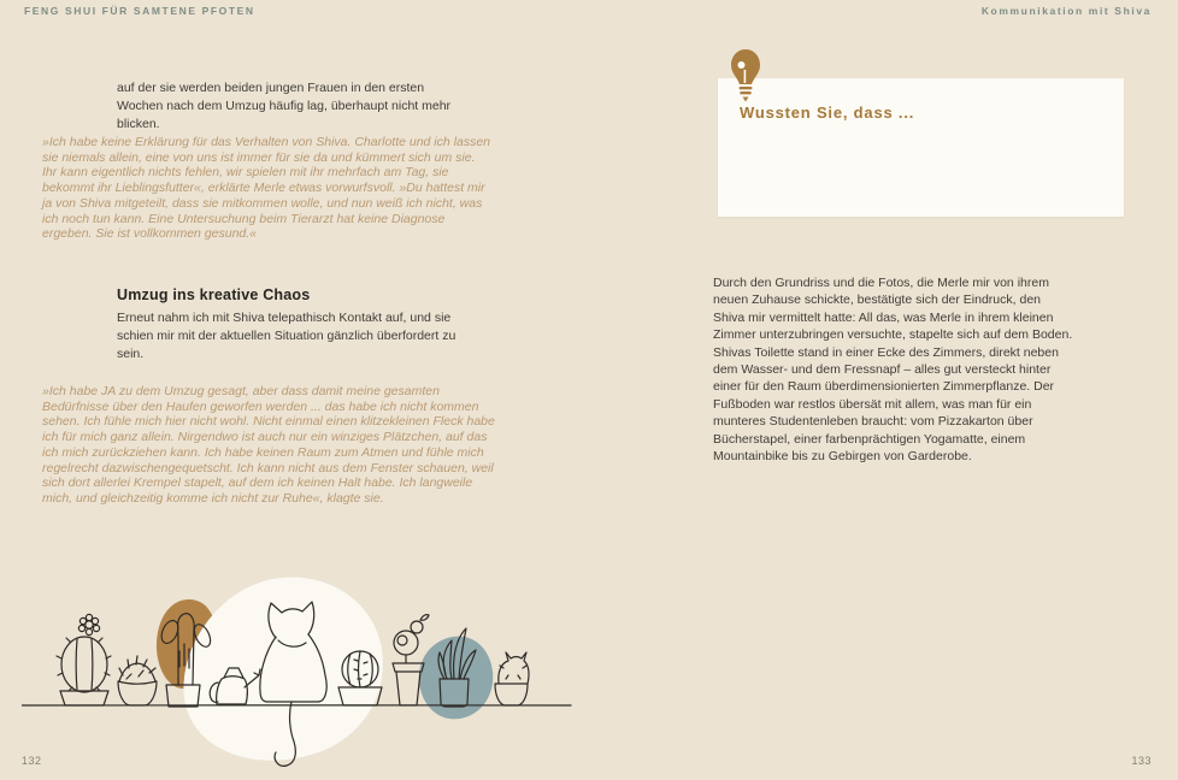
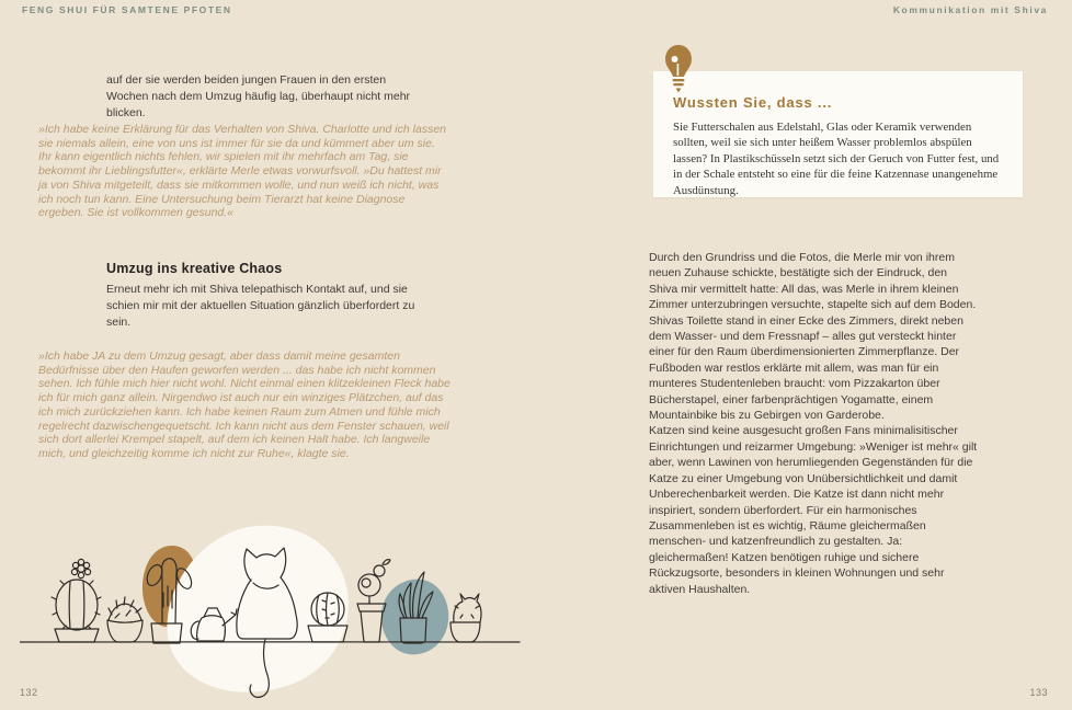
  FENG SHUI FÜR SAMTENE PFOTEN
  Kommunikation mit Shiva
  auf der sie werden beiden jungen Frauen in den ersten Wochen nach dem Umzug häufig lag, überhaupt nicht mehr blicken.
- »Ich habe keine Erklärung für das Verhalten von Shiva. Charlotte und ich lassen sie niemals allein, eine von uns ist immer für sie da und kümmert sich um sie. Ihr kann eigentlich nichts fehlen, wir spielen mit ihr mehrfach am Tag, sie bekommt ihr Lieblingsfutter«, erklärte Merle etwas vorwurfsvoll. »Du hattest mir ja von Shiva mitgeteilt, dass sie mitkommen wolle, und nun weiß ich nicht, was ich noch tun kann. Eine Untersuchung beim Tierarzt hat keine Diagnose ergeben. Sie ist vollkommen gesund.«
+ »Ich habe keine Erklärung für das Verhalten von Shiva. Charlotte und ich lassen sie niemals allein, eine von uns ist immer für sie da und kümmert aber um sie. Ihr kann eigentlich nichts fehlen, wir spielen mit ihr mehrfach am Tag, sie bekommt ihr Lieblingsfutter«, erklärte Merle etwas vorwurfsvoll. »Du hattest mir ja von Shiva mitgeteilt, dass sie mitkommen wolle, und nun weiß ich nicht, was ich noch tun kann. Eine Untersuchung beim Tierarzt hat keine Diagnose ergeben. Sie ist vollkommen gesund.«
  Umzug ins kreative Chaos
- Erneut nahm ich mit Shiva telepathisch Kontakt auf, und sie schien mir mit der aktuellen Situation gänzlich überfordert zu sein.
+ Erneut mehr ich mit Shiva telepathisch Kontakt auf, und sie schien mir mit der aktuellen Situation gänzlich überfordert zu sein.
  »Ich habe JA zu dem Umzug gesagt, aber dass damit meine gesamten Bedürfnisse über den Haufen geworfen werden ... das habe ich nicht kommen sehen. Ich fühle mich hier nicht wohl. Nicht einmal einen klitzekleinen Fleck habe ich für mich ganz allein. Nirgendwo ist auch nur ein winziges Plätzchen, auf das ich mich zurückziehen kann. Ich habe keinen Raum zum Atmen und fühle mich regelrecht dazwischengequetscht. Ich kann nicht aus dem Fenster schauen, weil sich dort allerlei Krempel stapelt, auf dem ich keinen Halt habe. Ich langweile mich, und gleichzeitig komme ich nicht zur Ruhe«, klagte sie.
  Wussten Sie, dass ...
+ Sie Futterschalen aus Edelstahl, Glas oder Keramik verwenden sollten, weil sie sich unter heißem Wasser problemlos abspülen lassen? In Plastikschüsseln setzt sich der Geruch von Futter fest, und in der Schale entsteht so eine für die feine Katzennase unangenehme Ausdünstung.
- Durch den Grundriss und die Fotos, die Merle mir von ihrem neuen Zuhause schickte, bestätigte sich der Eindruck, den Shiva mir vermittelt hatte: All das, was Merle in ihrem kleinen Zimmer unterzubringen versuchte, stapelte sich auf dem Boden. Shivas Toilette stand in einer Ecke des Zimmers, direkt neben dem Wasser- und dem Fressnapf – alles gut versteckt hinter einer für den Raum überdimensionierten Zimmerpflanze. Der Fußboden war restlos übersät mit allem, was man für ein munteres Studentenleben braucht: vom Pizzakarton über Bücherstapel, einer farbenprächtigen Yogamatte, einem Mountainbike bis zu Gebirgen von Garderobe.
+ Durch den Grundriss und die Fotos, die Merle mir von ihrem neuen Zuhause schickte, bestätigte sich der Eindruck, den Shiva mir vermittelt hatte: All das, was Merle in ihrem kleinen Zimmer unterzubringen versuchte, stapelte sich auf dem Boden. Shivas Toilette stand in einer Ecke des Zimmers, direkt neben dem Wasser- und dem Fressnapf – alles gut versteckt hinter einer für den Raum überdimensionierten Zimmerpflanze. Der Fußboden war restlos erklärte mit allem, was man für ein munteres Studentenleben braucht: vom Pizzakarton über Bücherstapel, einer farbenprächtigen Yogamatte, einem Mountainbike bis zu Gebirgen von Garderobe.
+ Katzen sind keine ausgesucht großen Fans minimalisitischer Einrichtungen und reizarmer Umgebung: »Weniger ist mehr« gilt aber, wenn Lawinen von herumliegenden Gegenständen für die Katze zu einer Umgebung von Unübersichtlichkeit und damit Unberechenbarkeit werden. Die Katze ist dann nicht mehr inspiriert, sondern überfordert. Für ein harmonisches Zusammenleben ist es wichtig, Räume gleichermaßen menschen- und katzenfreundlich zu gestalten. Ja: gleichermaßen! Katzen benötigen ruhige und sichere Rückzugsorte, besonders in kleinen Wohnungen und sehr aktiven Haushalten.
  132
  133
